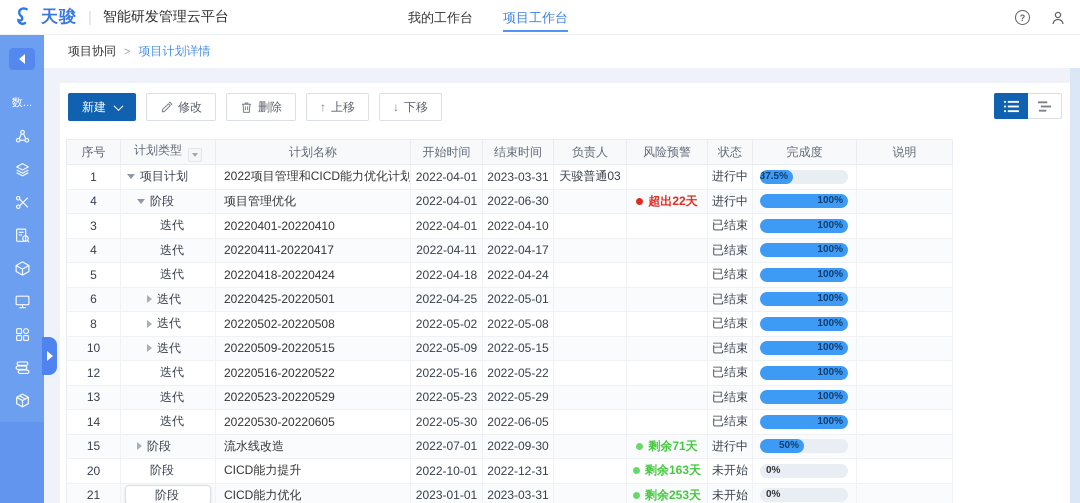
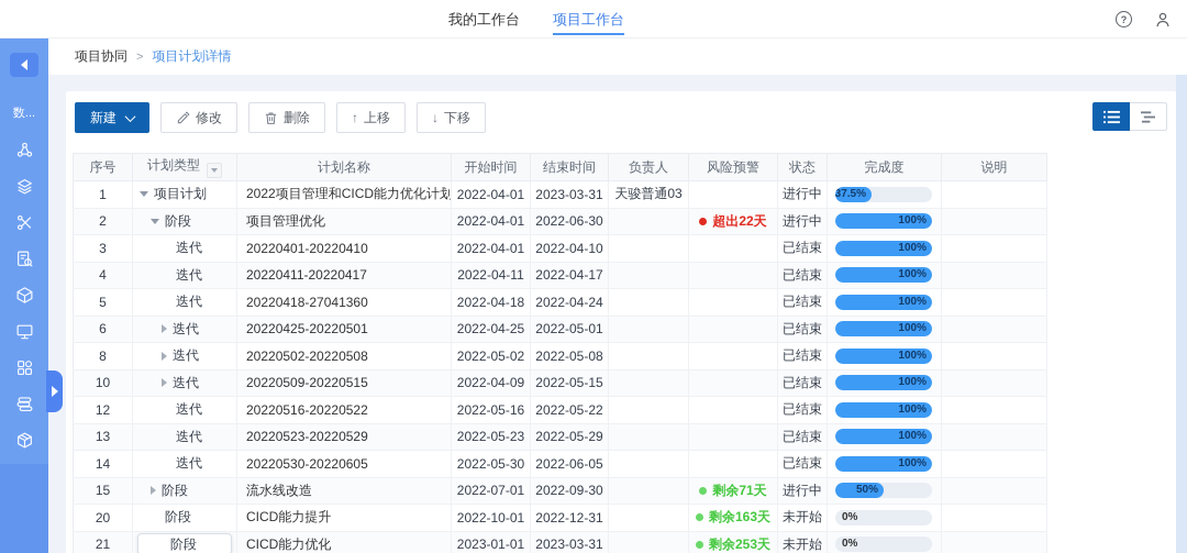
- 天骏
- |
- 智能研发管理云平台
  我的工作台
  项目工作台
  ?
  数...
  项目协同
  >
  项目计划详情
  新建
  修改
  删除
  ↑
  上移
  ↓
  下移
  序号	计划类型	计划名称	开始时间	结束时间	负责人	风险预警	状态	完成度	说明
  1	项目计划	2022项目管理和CICD能力优化计划	2022-04-01	2023-03-31	天骏普通03		进行中	37.5%
- 4	阶段	项目管理优化	2022-04-01	2022-06-30		超出22天	进行中	100%
+ 2	阶段	项目管理优化	2022-04-01	2022-06-30		超出22天	进行中	100%
  3	迭代	20220401-20220410	2022-04-01	2022-04-10			已结束	100%
  4	迭代	20220411-20220417	2022-04-11	2022-04-17			已结束	100%
- 5	迭代	20220418-20220424	2022-04-18	2022-04-24			已结束	100%
+ 5	迭代	20220418-27041360	2022-04-18	2022-04-24			已结束	100%
  6	迭代	20220425-20220501	2022-04-25	2022-05-01			已结束	100%
  8	迭代	20220502-20220508	2022-05-02	2022-05-08			已结束	100%
- 10	迭代	20220509-20220515	2022-05-09	2022-05-15			已结束	100%
+ 10	迭代	20220509-20220515	2022-04-09	2022-05-15			已结束	100%
  12	迭代	20220516-20220522	2022-05-16	2022-05-22			已结束	100%
  13	迭代	20220523-20220529	2022-05-23	2022-05-29			已结束	100%
  14	迭代	20220530-20220605	2022-05-30	2022-06-05			已结束	100%
  15	阶段	流水线改造	2022-07-01	2022-09-30		剩余71天	进行中	50%
  20	阶段	CICD能力提升	2022-10-01	2022-12-31		剩余163天	未开始	0%
  21	阶段	CICD能力优化	2023-01-01	2023-03-31		剩余253天	未开始	0%
